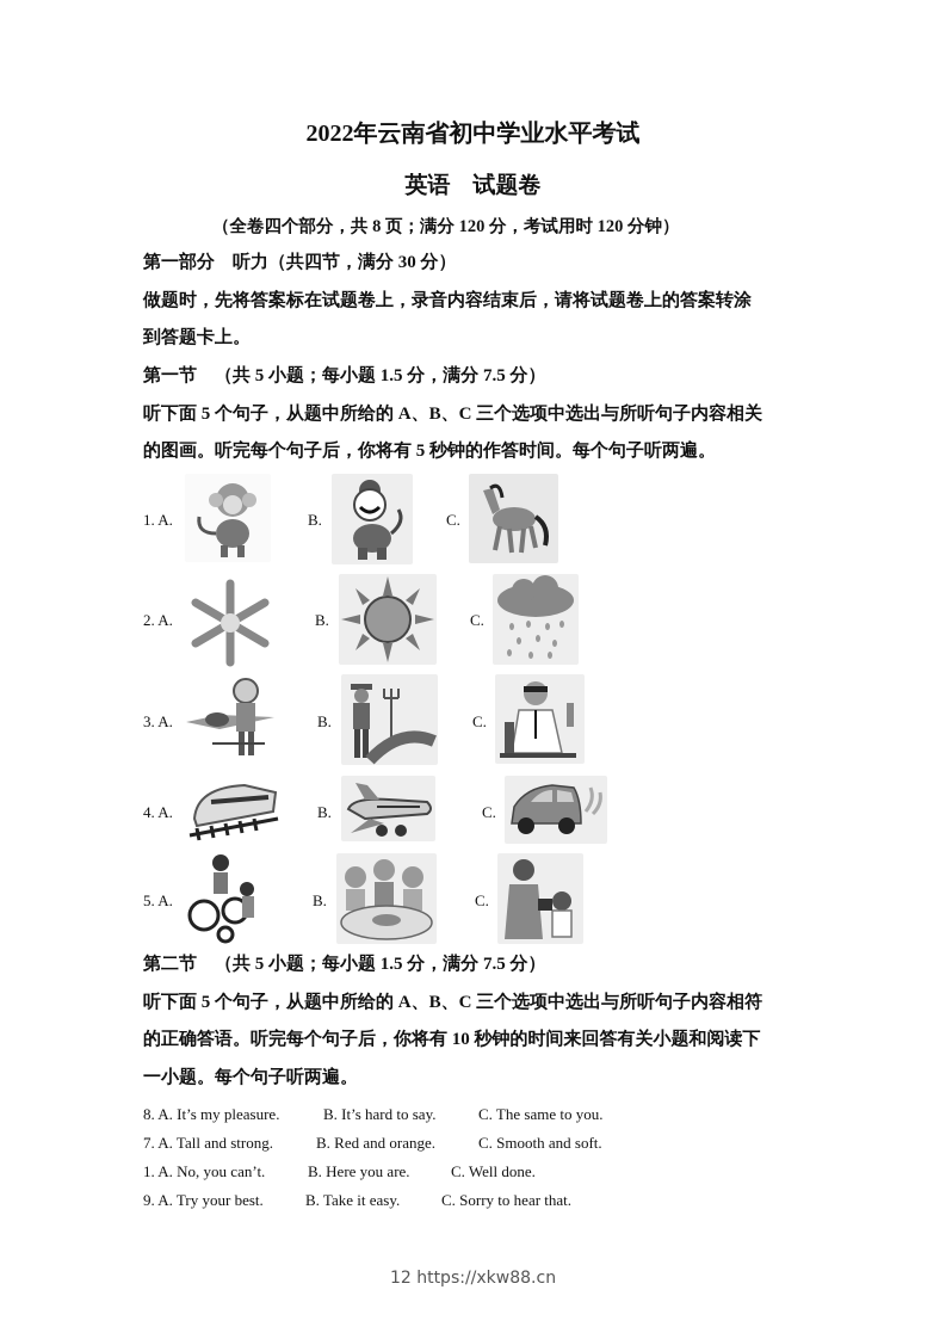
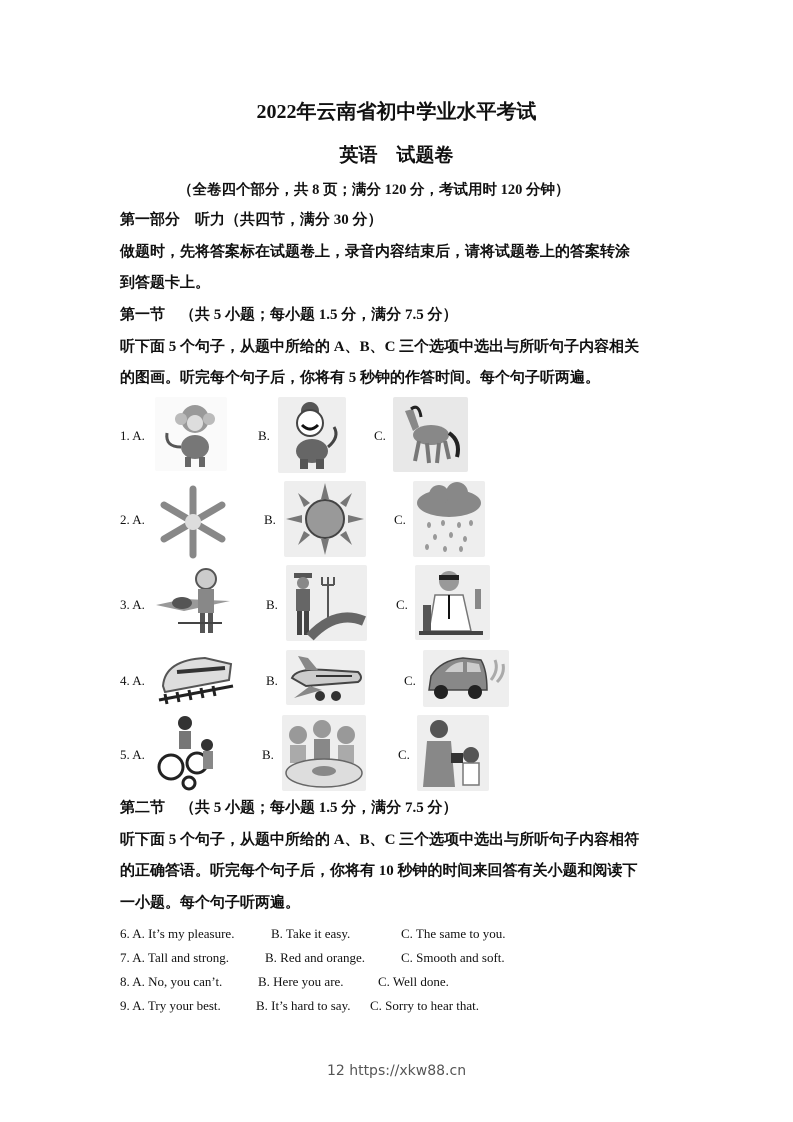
  2022年云南省初中学业水平考试
  英语 试题卷
  （全卷四个部分，共 8 页；满分 120 分，考试用时 120 分钟）
  第一部分 听力（共四节，满分 30 分）
  做题时，先将答案标在试题卷上，录音内容结束后，请将试题卷上的答案转涂
  到答题卡上。
  第一节 （共 5 小题；每小题 1.5 分，满分 7.5 分）
  听下面 5 个句子，从题中所给的 A、B、C 三个选项中选出与所听句子内容相关
  的图画。听完每个句子后，你将有 5 秒钟的作答时间。每个句子听两遍。
  1. A.
  B.
  C.
  2. A.
  B.
  C.
  3. A.
  B.
  C.
  4. A.
  B.
  C.
  5. A.
  B.
  C.
  第二节 （共 5 小题；每小题 1.5 分，满分 7.5 分）
  听下面 5 个句子，从题中所给的 A、B、C 三个选项中选出与所听句子内容相符
  的正确答语。听完每个句子后，你将有 10 秒钟的时间来回答有关小题和阅读下
  一小题。每个句子听两遍。
- 8. A. It’s my pleasure.
+ 6. A. It’s my pleasure.
- B. It’s hard to say.
+ B. Take it easy.
  C. The same to you.
  7. A. Tall and strong.
  B. Red and orange.
  C. Smooth and soft.
- 1. A. No, you can’t.
+ 8. A. No, you can’t.
  B. Here you are.
  C. Well done.
  9. A. Try your best.
- B. Take it easy.
+ B. It’s hard to say.
  C. Sorry to hear that.
  12 https://xkw88.cn
